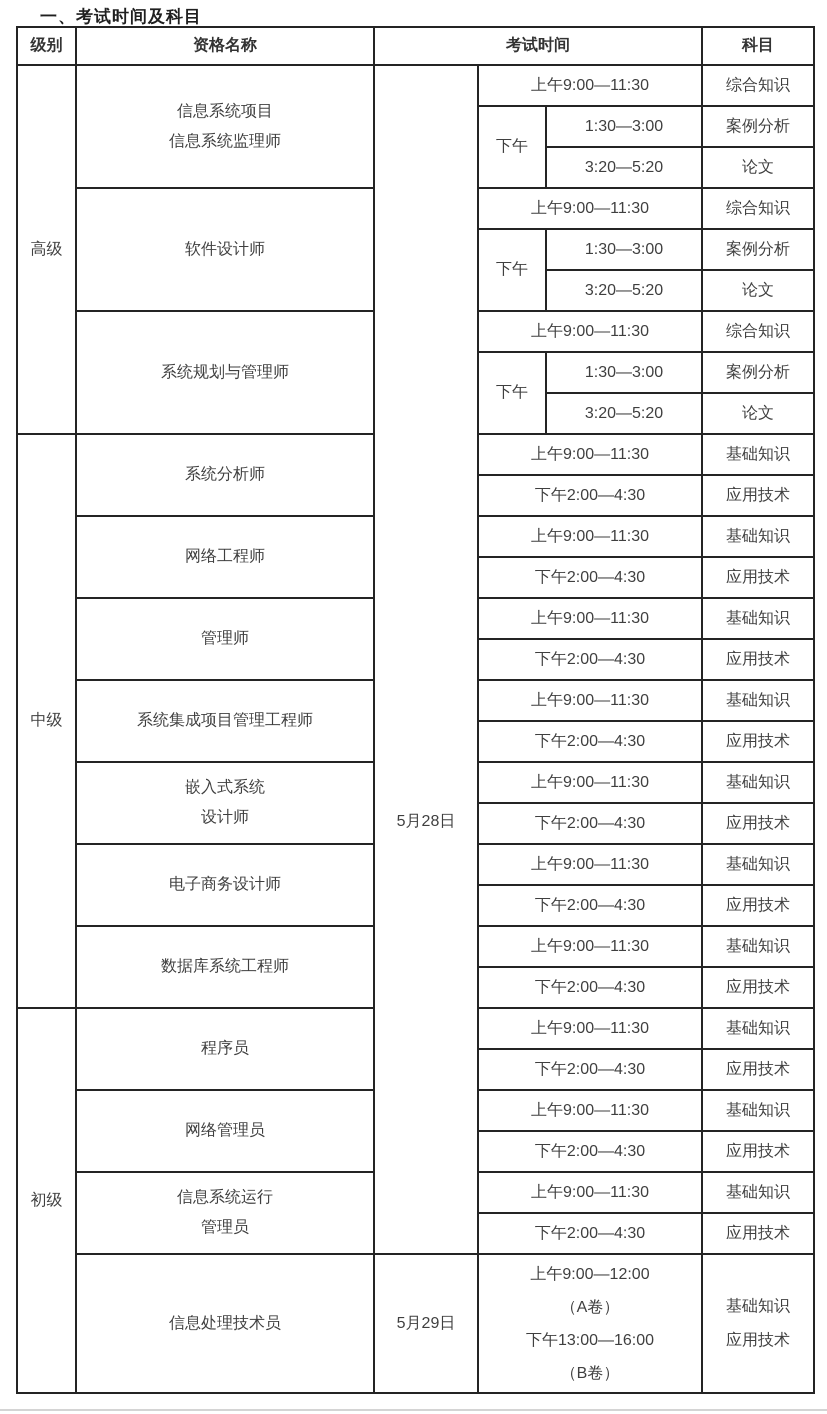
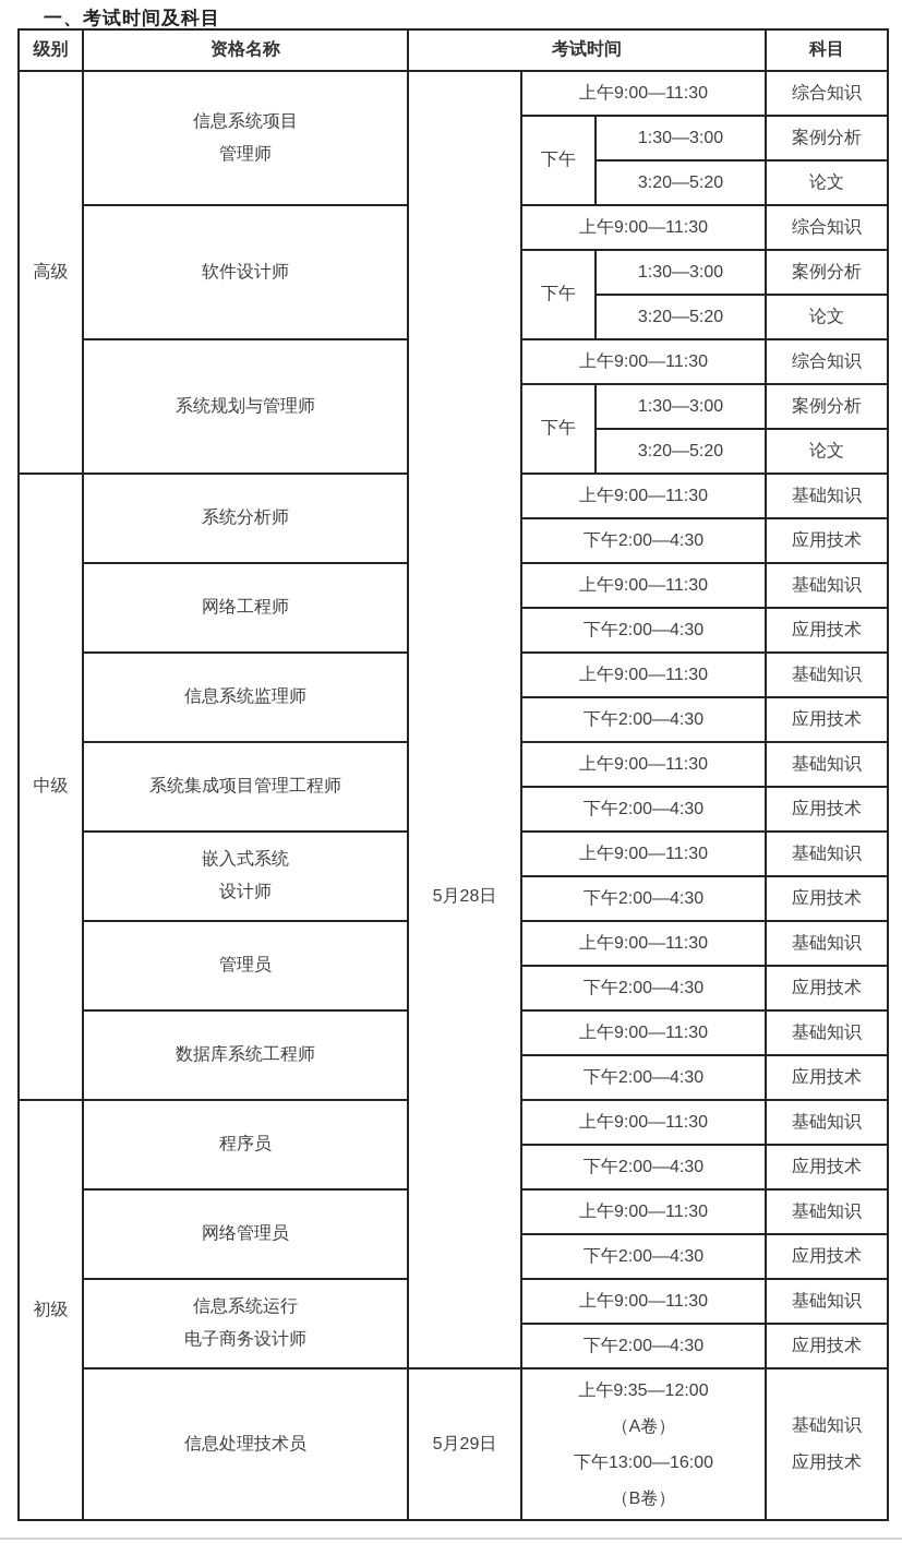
  一、考试时间及科目
  级别	资格名称	考试时间	科目
- 高级	信息系统项目 信息系统监理师	5月28日	上午9:00—11:30	综合知识
+ 高级	信息系统项目 管理师	5月28日	上午9:00—11:30	综合知识
  下午	1:30—3:00	案例分析
  3:20—5:20	论文
  软件设计师	上午9:00—11:30	综合知识
  下午	1:30—3:00	案例分析
  3:20—5:20	论文
  系统规划与管理师	上午9:00—11:30	综合知识
  下午	1:30—3:00	案例分析
  3:20—5:20	论文
  中级	系统分析师	上午9:00—11:30	基础知识
  下午2:00—4:30	应用技术
  网络工程师	上午9:00—11:30	基础知识
  下午2:00—4:30	应用技术
- 管理师	上午9:00—11:30	基础知识
+ 信息系统监理师	上午9:00—11:30	基础知识
  下午2:00—4:30	应用技术
  系统集成项目管理工程师	上午9:00—11:30	基础知识
  下午2:00—4:30	应用技术
  嵌入式系统 设计师	上午9:00—11:30	基础知识
  下午2:00—4:30	应用技术
- 电子商务设计师	上午9:00—11:30	基础知识
+ 管理员	上午9:00—11:30	基础知识
  下午2:00—4:30	应用技术
  数据库系统工程师	上午9:00—11:30	基础知识
  下午2:00—4:30	应用技术
  初级	程序员	上午9:00—11:30	基础知识
  下午2:00—4:30	应用技术
  网络管理员	上午9:00—11:30	基础知识
  下午2:00—4:30	应用技术
- 信息系统运行 管理员	上午9:00—11:30	基础知识
+ 信息系统运行 电子商务设计师	上午9:00—11:30	基础知识
  下午2:00—4:30	应用技术
- 信息处理技术员	5月29日	上午9:00—12:00 （A卷） 下午13:00—16:00 （B卷）	基础知识 应用技术
+ 信息处理技术员	5月29日	上午9:35—12:00 （A卷） 下午13:00—16:00 （B卷）	基础知识 应用技术
